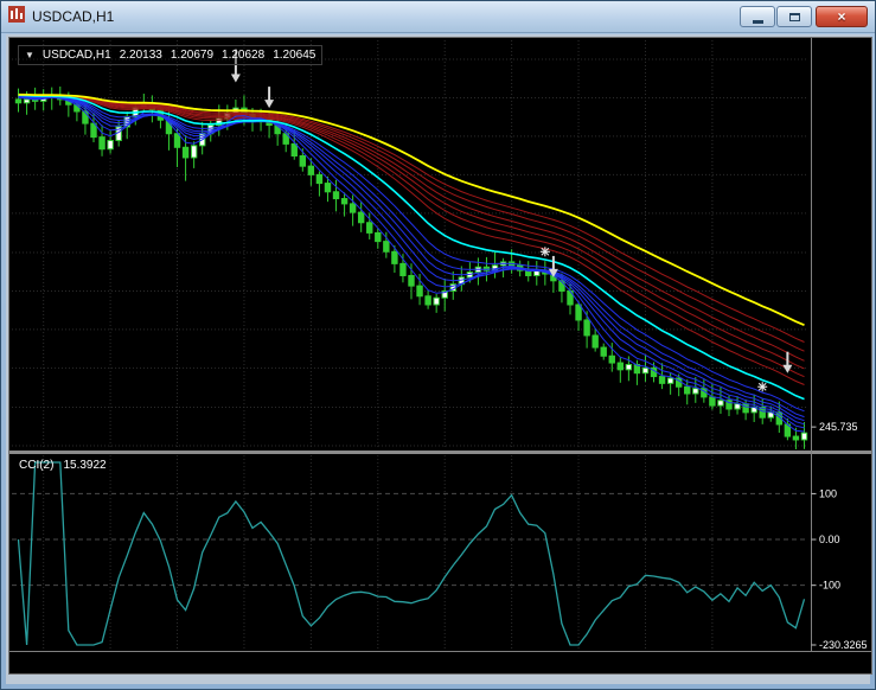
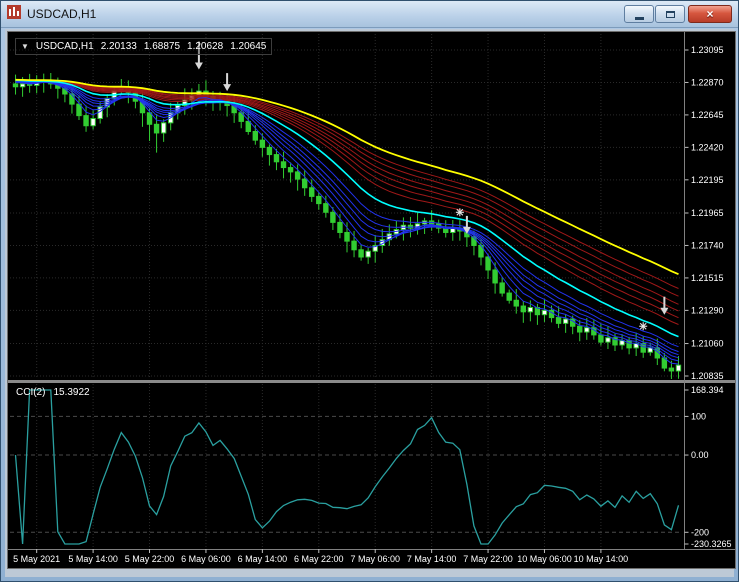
  USDCAD,H1
  ×
+ 1.23095
+ 1.22870
+ 1.22645
+ 1.22420
+ 1.22195
+ 1.21965
+ 1.21740
+ 1.21515
+ 1.21290
+ 1.21060
+ 1.20835
- 245.735
+ 168.394
  100
  0.00
- -100
+ -200
  -230.3265
+ 5 May 2021
+ 5 May 14:00
+ 5 May 22:00
+ 6 May 06:00
+ 6 May 14:00
+ 6 May 22:00
+ 7 May 06:00
+ 7 May 14:00
+ 7 May 22:00
+ 10 May 06:00
+ 10 May 14:00
  ▼
  USDCAD,H1
  2.20133
- 1.20679
+ 1.68875
  1.20628
  1.20645
  CCI(2)
  15.3922
